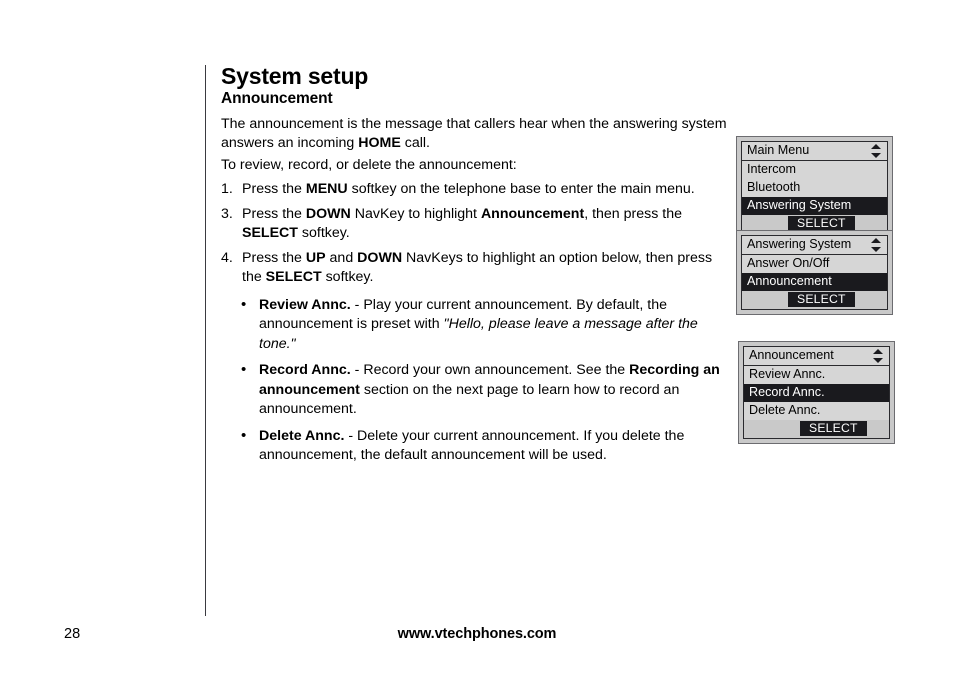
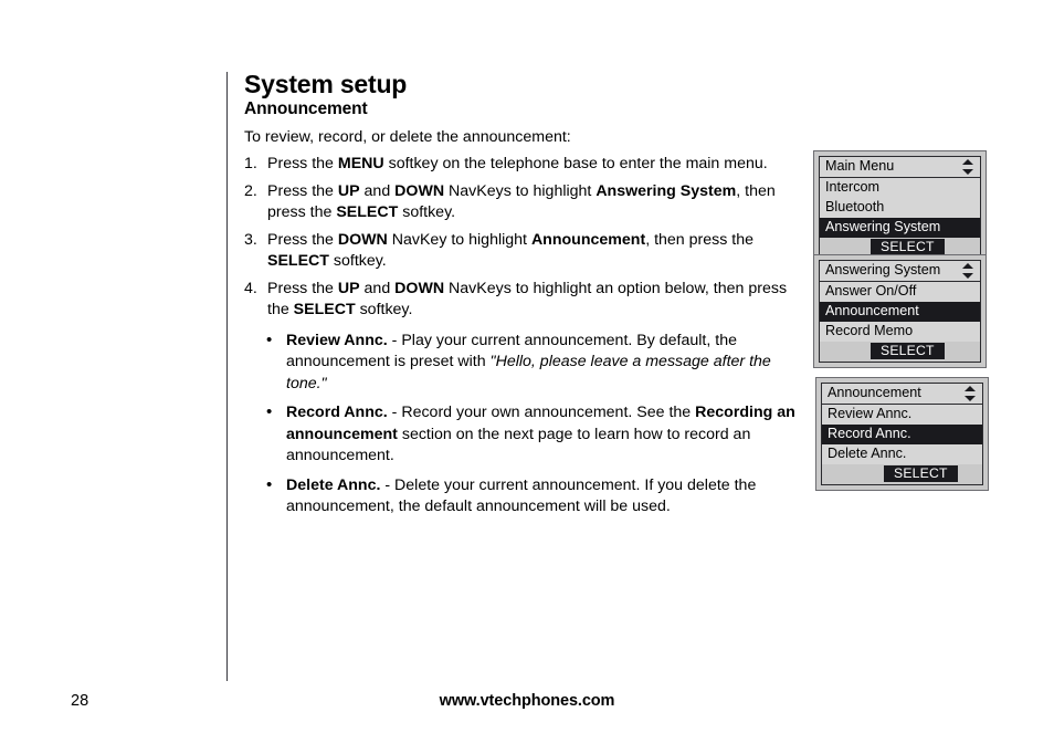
  System setup
  Announcement
- The announcement is the message that callers hear when the answering system answers an incoming HOME call.
  To review, record, or delete the announcement:
  1.
  Press the MENU softkey on the telephone base to enter the main menu.
+ 2.
+ Press the UP and DOWN NavKeys to highlight Answering System, then press the SELECT softkey.
  3.
  Press the DOWN NavKey to highlight Announcement, then press the SELECT softkey.
  4.
  Press the UP and DOWN NavKeys to highlight an option below, then press the SELECT softkey.
  •
  Review Annc. - Play your current announcement. By default, the announcement is preset with "Hello, please leave a message after the tone."
  •
  Record Annc. - Record your own announcement. See the Recording an announcement section on the next page to learn how to record an announcement.
  •
  Delete Annc. - Delete your current announcement. If you delete the announcement, the default announcement will be used.
  Main Menu
  Intercom
  Bluetooth
  Answering System
  SELECT
  Answering System
  Answer On/Off
  Announcement
+ Record Memo
  SELECT
  Announcement
  Review Annc.
  Record Annc.
  Delete Annc.
  SELECT
  28
  www.vtechphones.com
